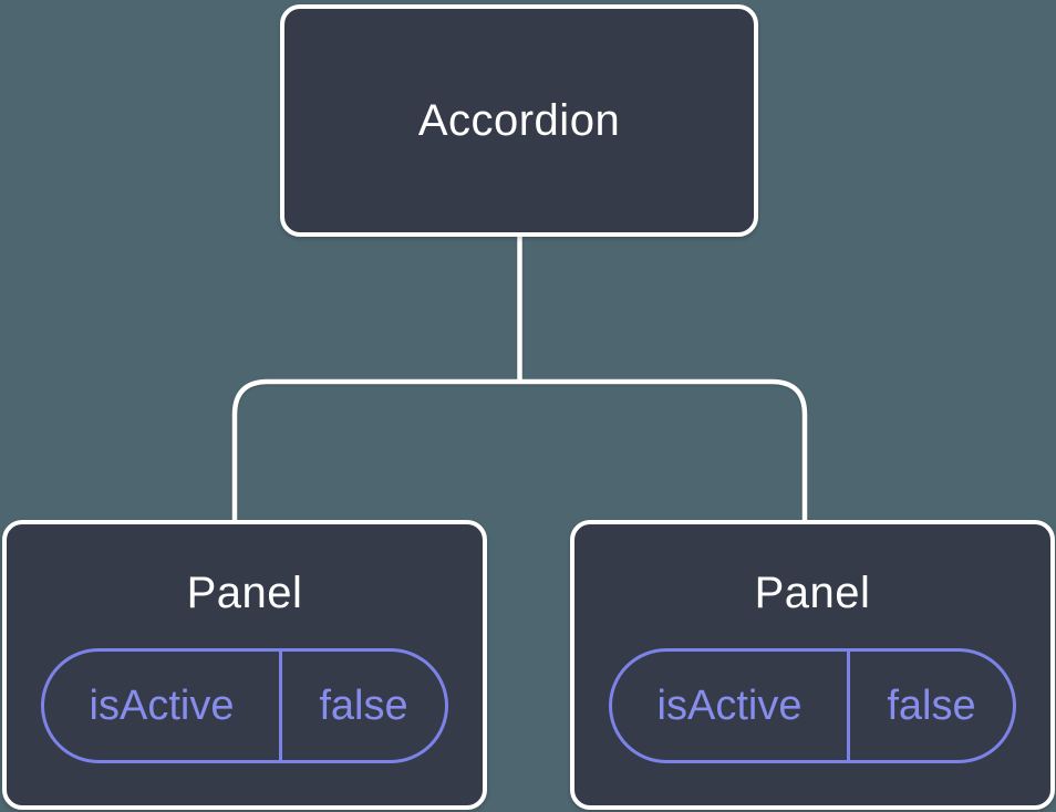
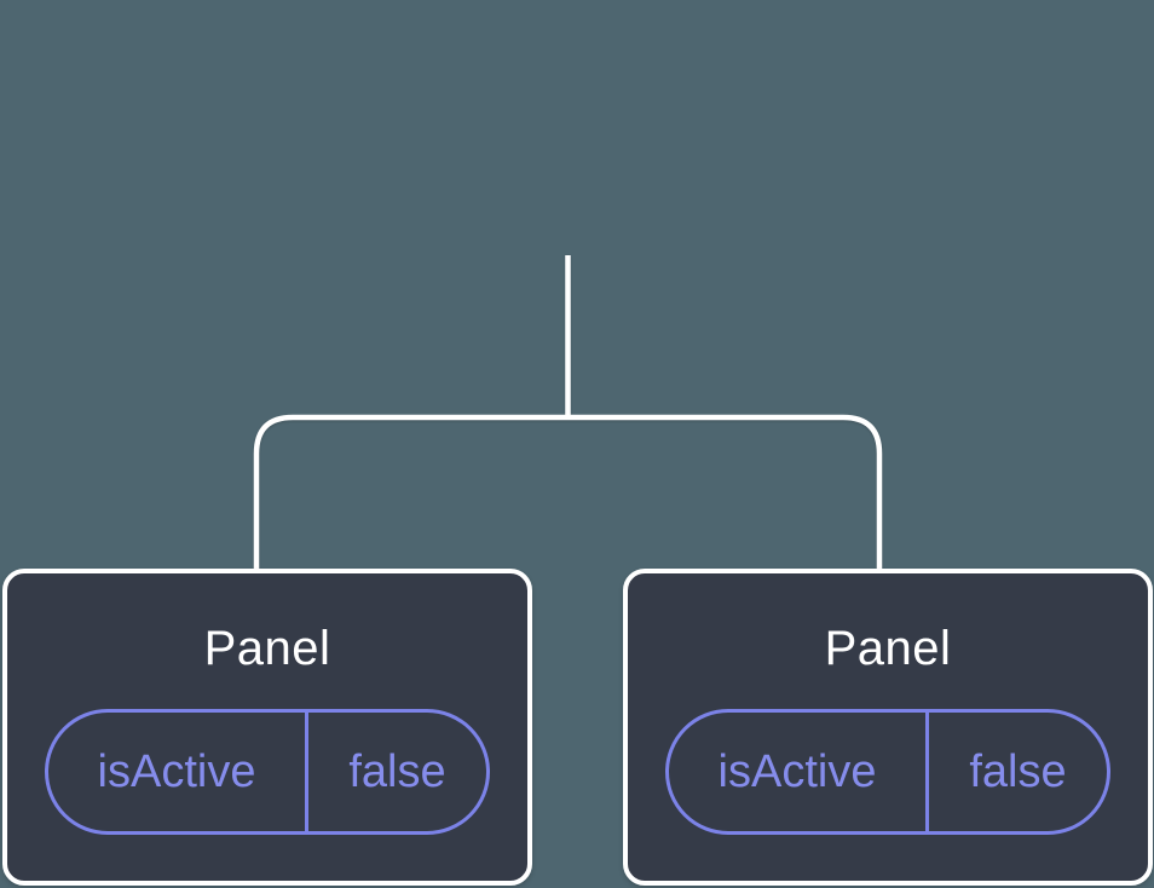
- Accordion
  Panel
  isActive
  false
  Panel
  isActive
  false
